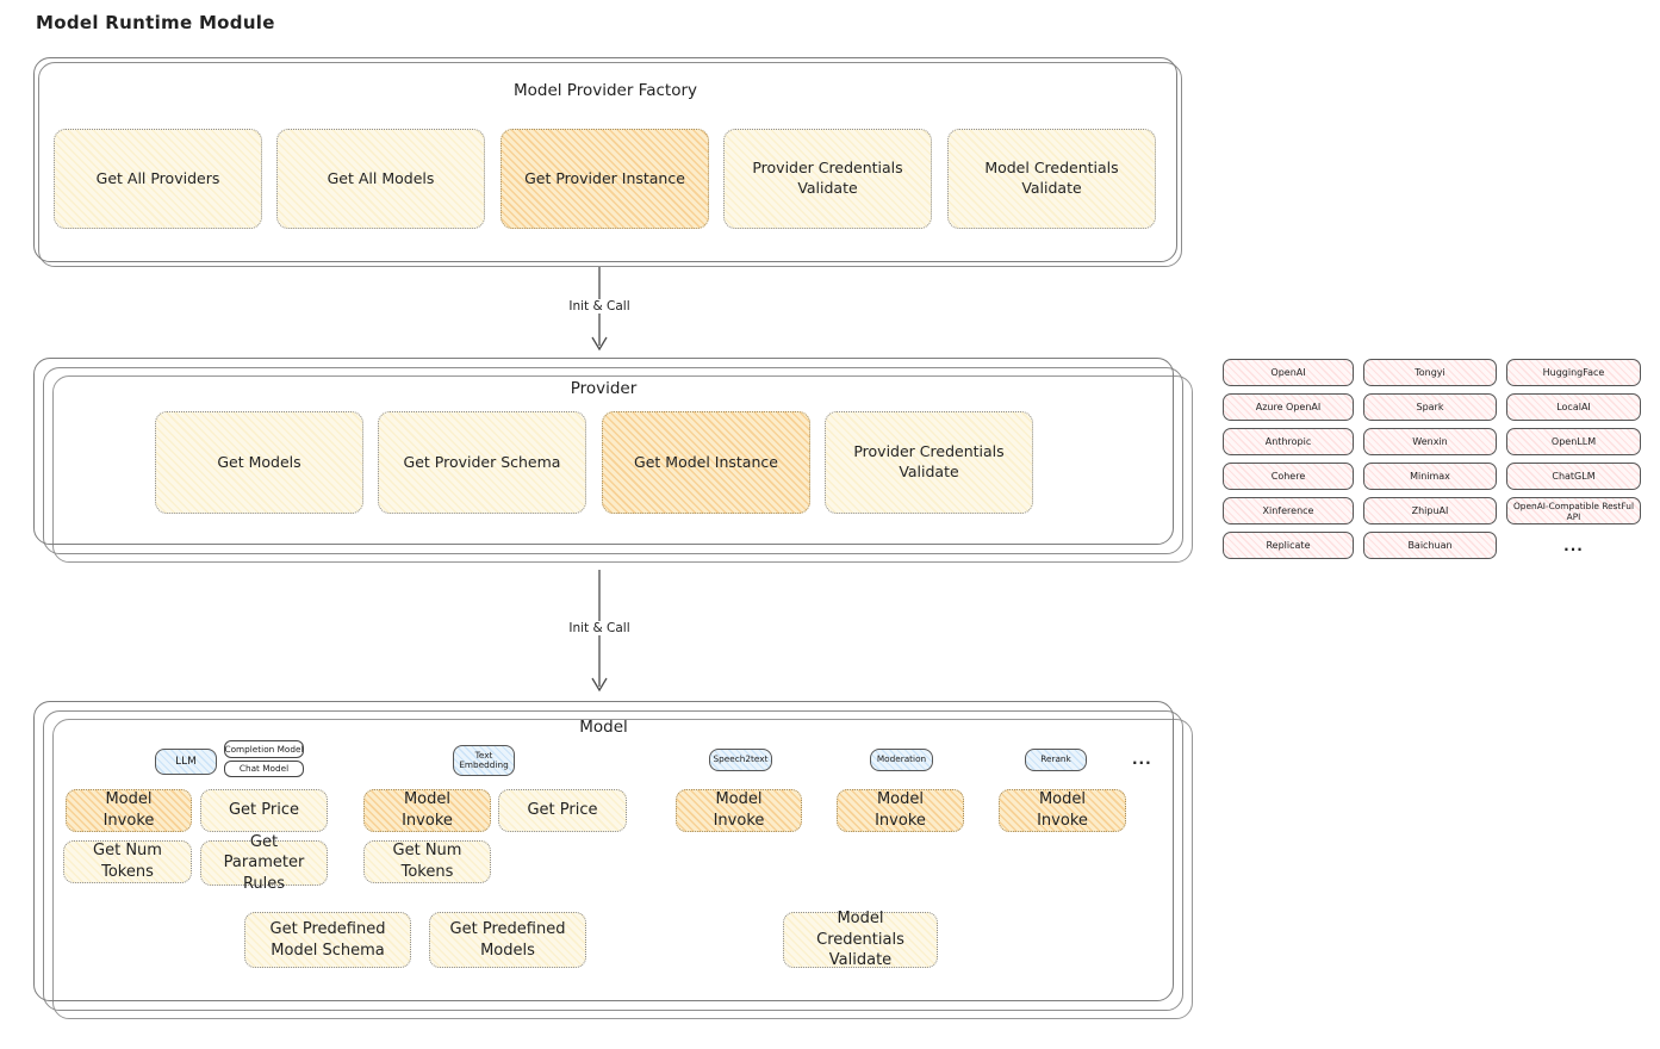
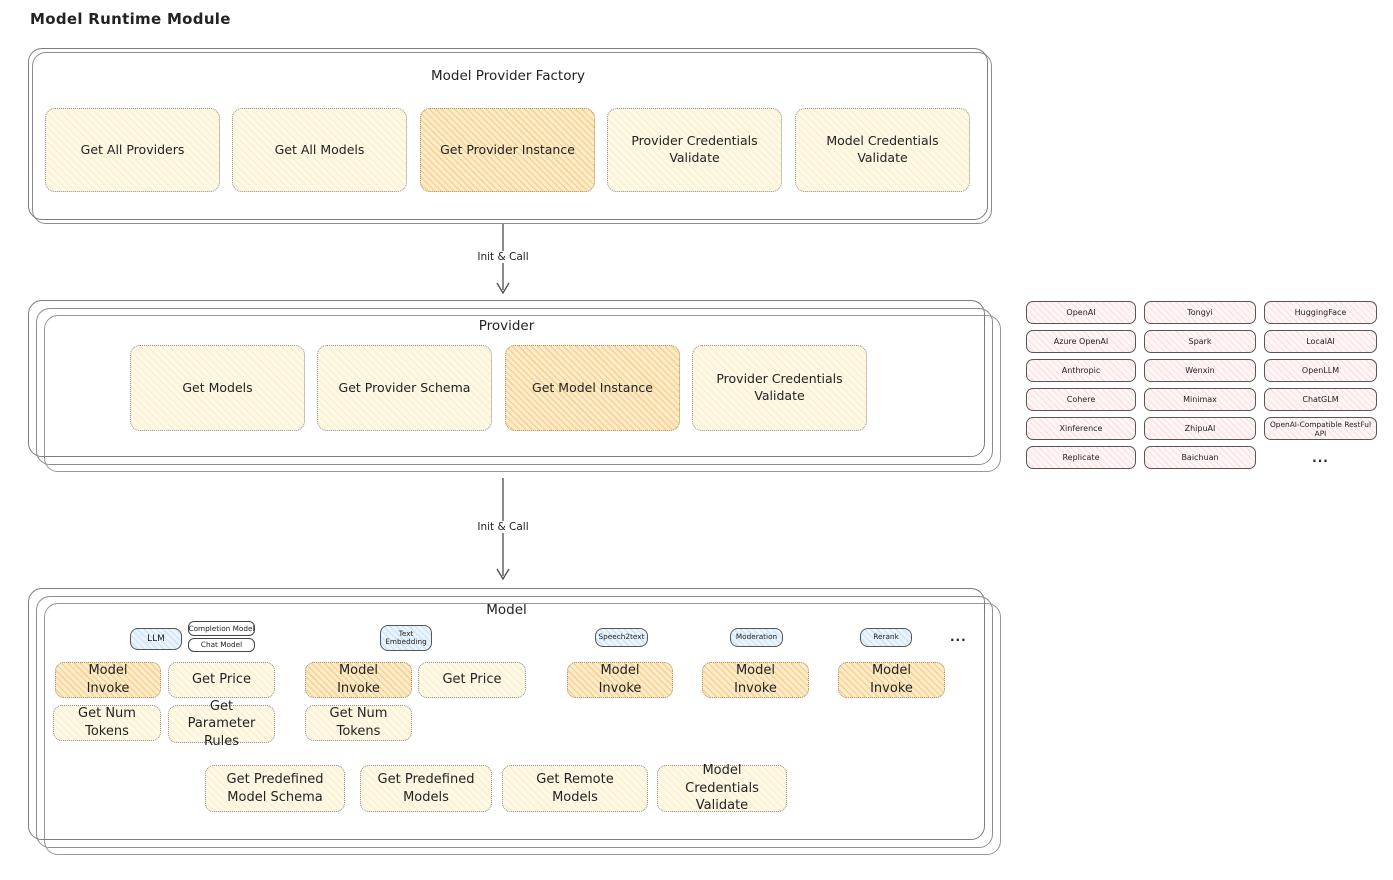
  Model Runtime Module
  Model Provider Factory
  Get All Providers
  Get All Models
  Get Provider Instance
  Provider Credentials Validate
  Model Credentials Validate
  Init & Call
  Provider
  Get Models
  Get Provider Schema
  Get Model Instance
  Provider Credentials Validate
  OpenAI
  Tongyi
  HuggingFace
  Azure OpenAI
  Spark
  LocalAI
  Anthropic
  Wenxin
  OpenLLM
  Cohere
  Minimax
  ChatGLM
  Xinference
  ZhipuAI
  OpenAI-Compatible RestFul API
  Replicate
  Baichuan
  ...
  Init & Call
  Model
  LLM
  Completion Model
  Chat Model
  Text Embedding
  Speech2text
  Moderation
  Rerank
  ...
  Model Invoke
  Get Price
  Model Invoke
  Get Price
  Model Invoke
  Model Invoke
  Model Invoke
  Get Num Tokens
  Get Parameter Rules
  Get Num Tokens
  Get Predefined Model Schema
  Get Predefined Models
+ Get Remote Models
  Model Credentials Validate
